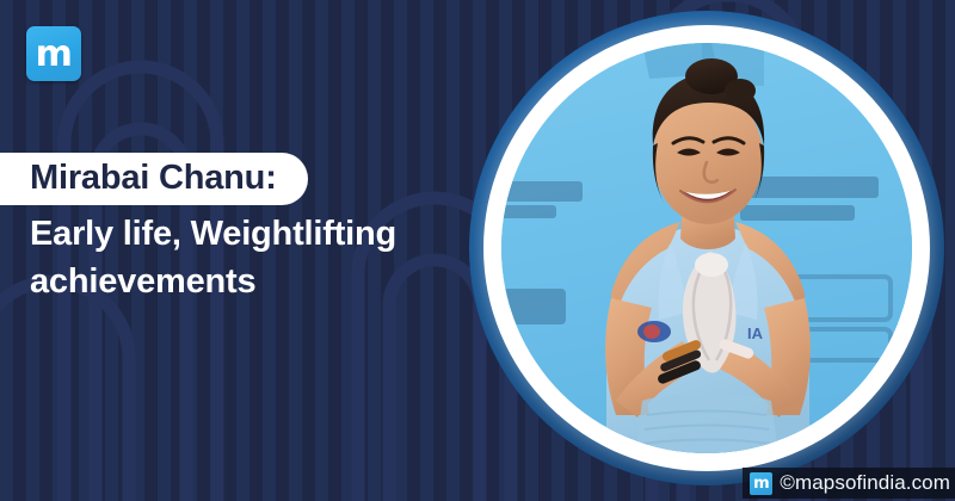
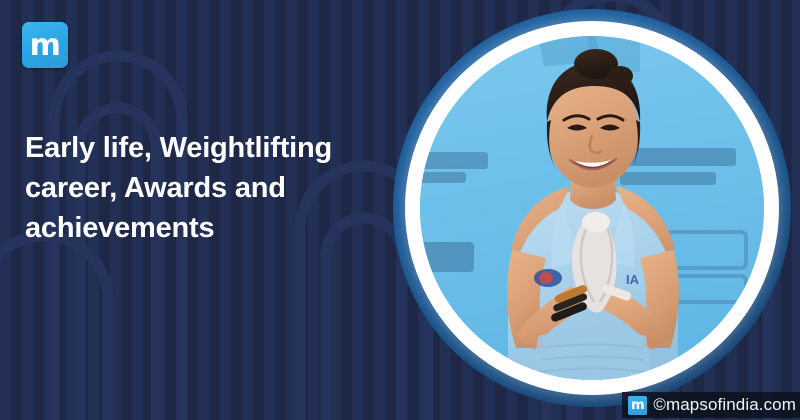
  m
- Mirabai Chanu:
  Early life, Weightlifting
+ career, Awards and
  achievements
  IA
  m
  ©mapsofindia.com
